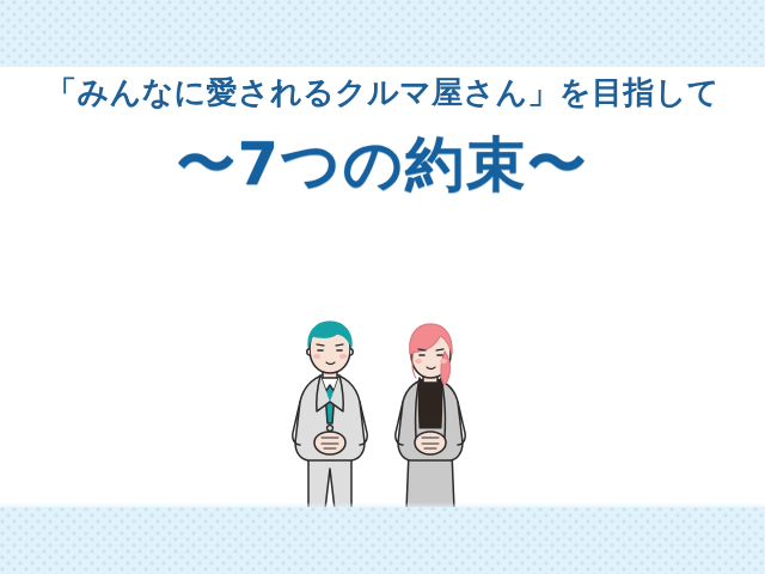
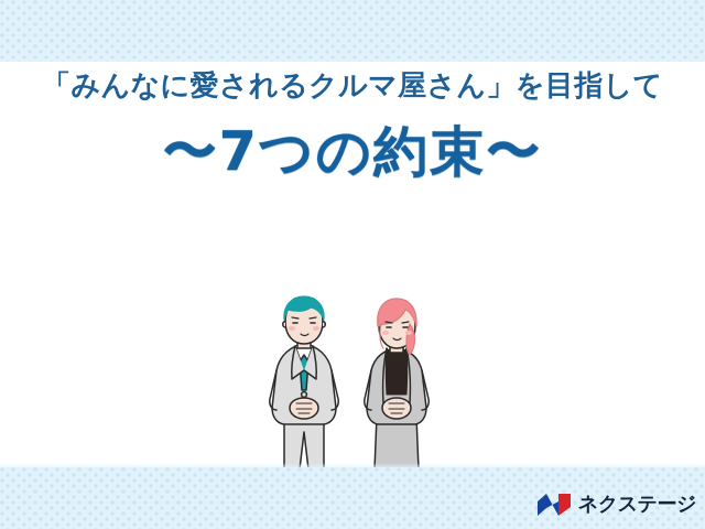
  「みんなに愛されるクルマ屋さん」を目指して
  〜7つの約束〜
+ ネクステージ
